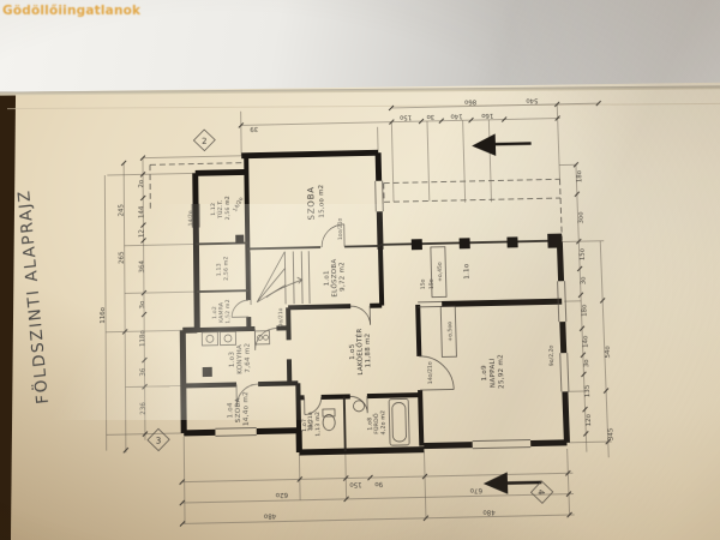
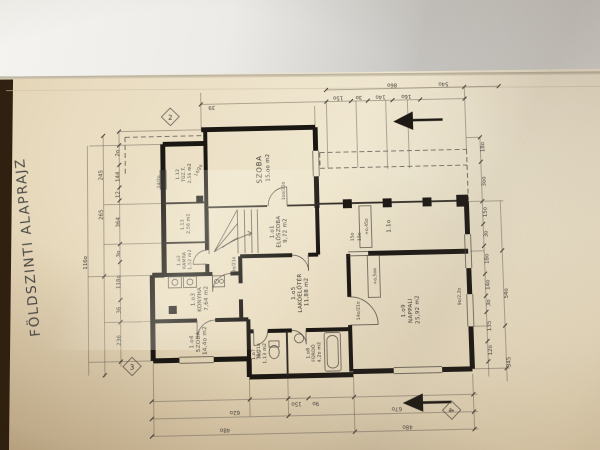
- Gödöllőiingatlanok
